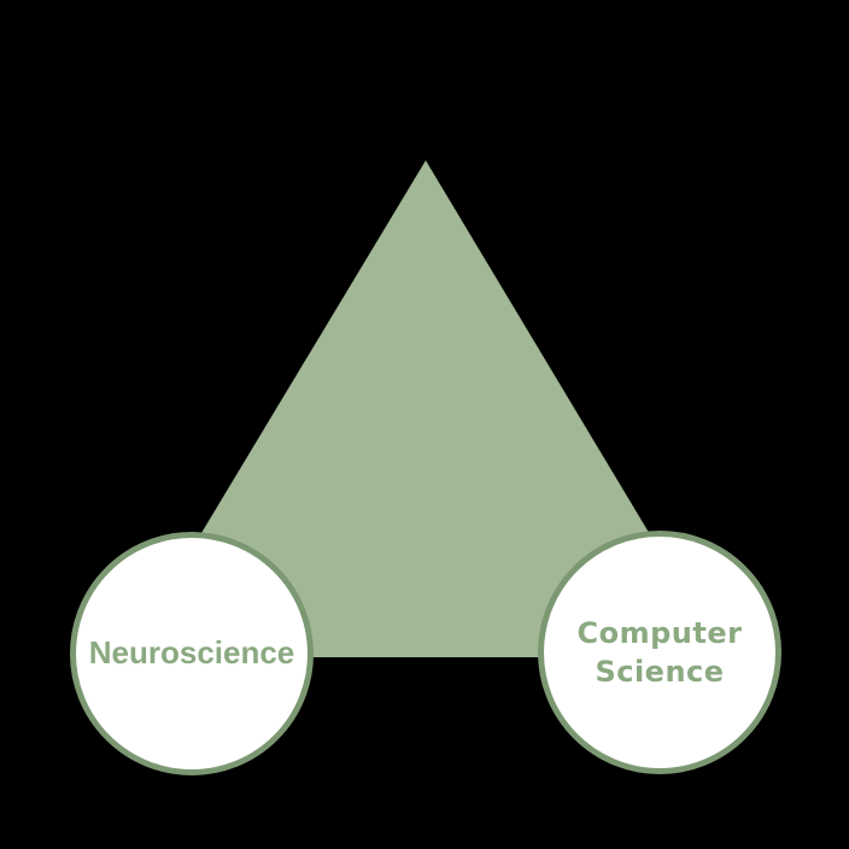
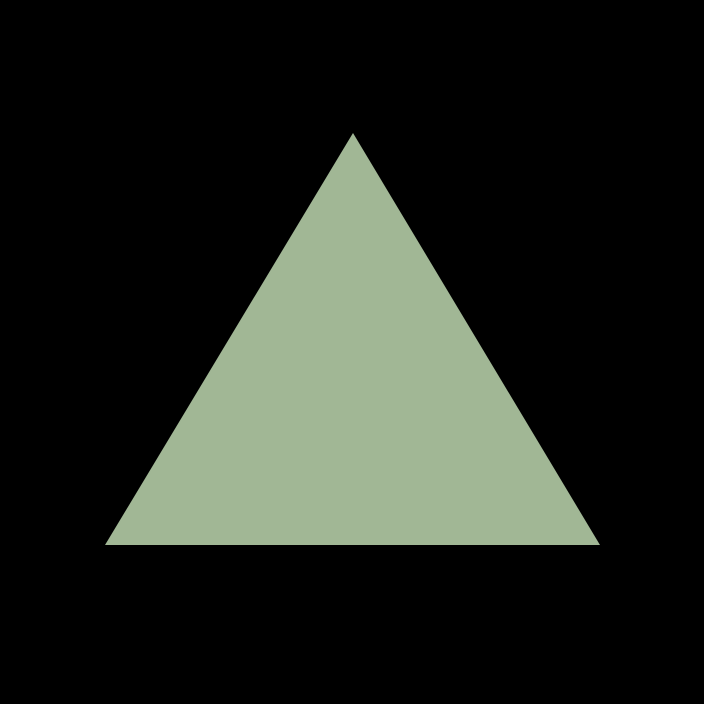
- Neuroscience
- Computer Science
